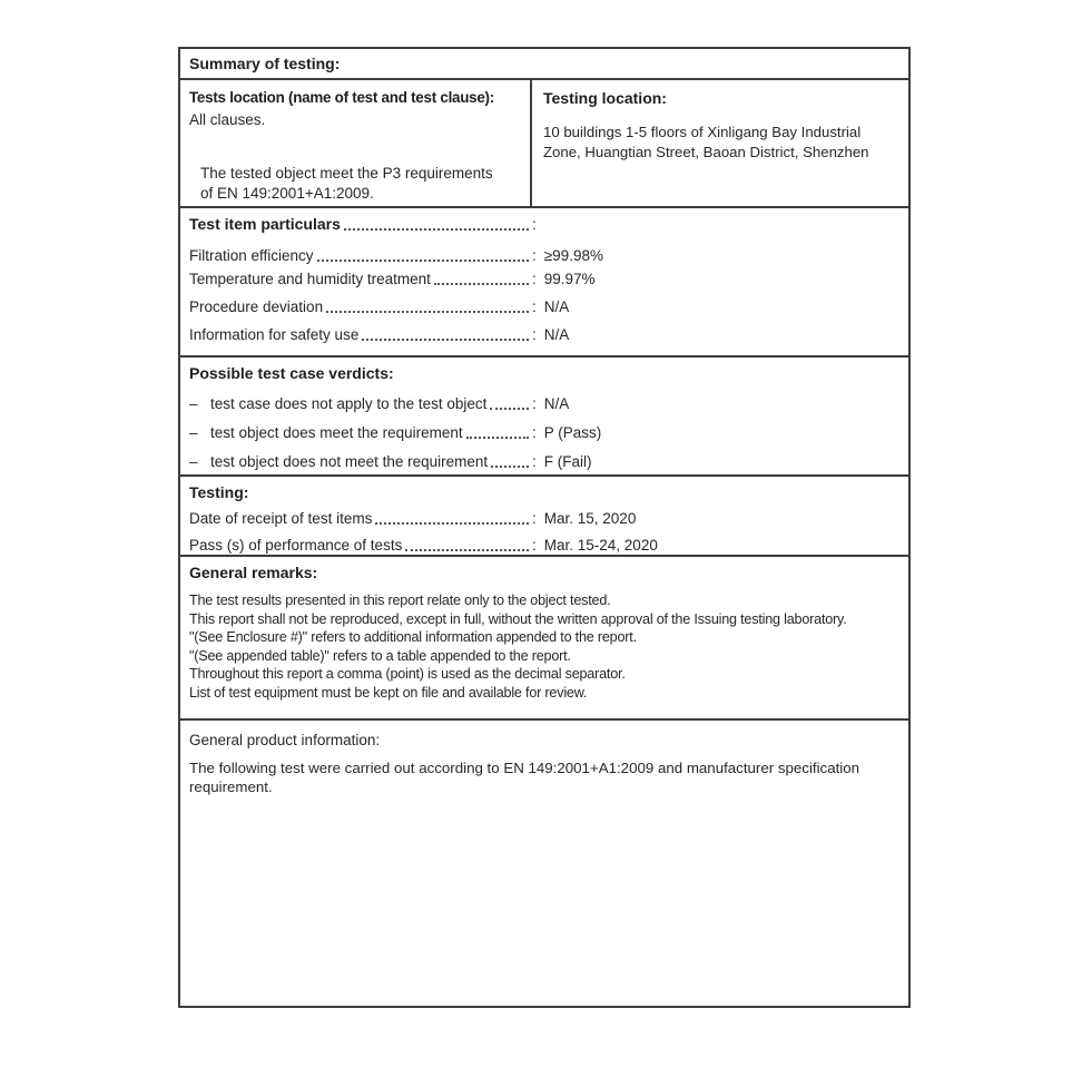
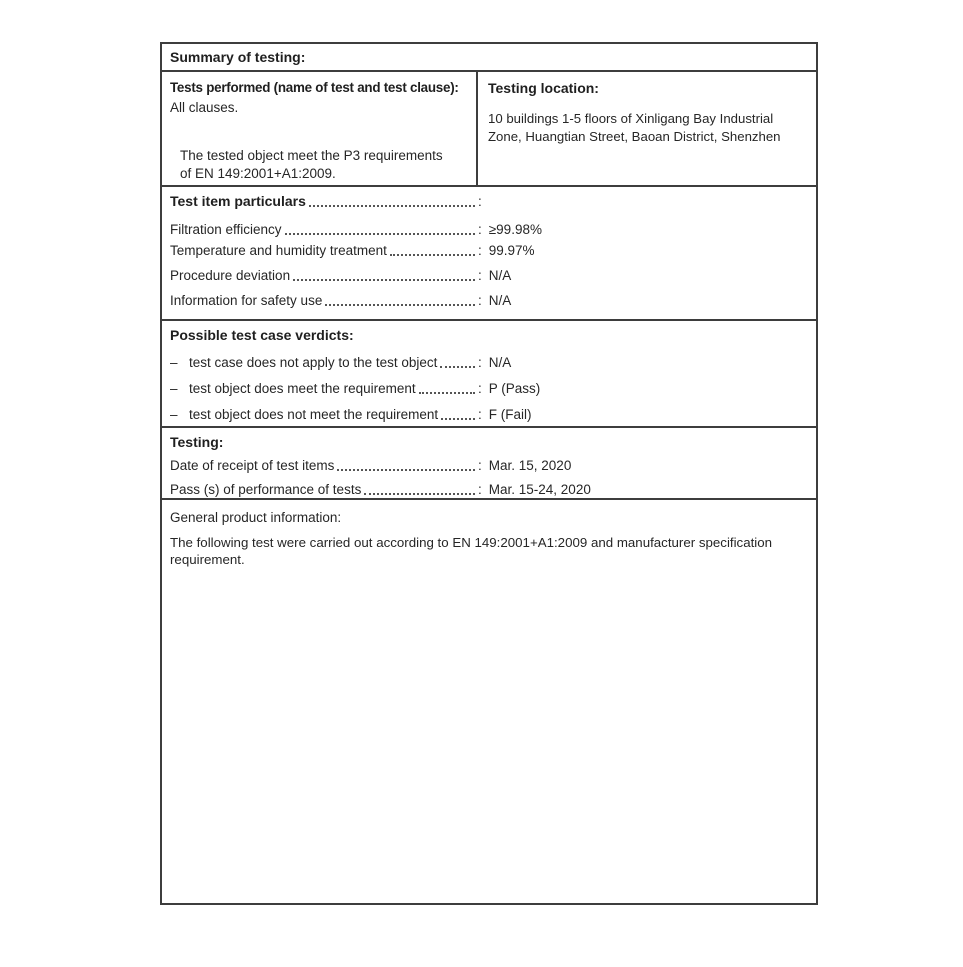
  Summary of testing:
- Tests location (name of test and test clause):
+ Tests performed (name of test and test clause):
  All clauses.
  The tested object meet the P3 requirements
  of EN 149:2001+A1:2009.
  Testing location:
  10 buildings 1-5 floors of Xinligang Bay Industrial Zone, Huangtian Street, Baoan District, Shenzhen
  Test item particulars
  :
  Filtration efficiency
  :
  ≥99.98%
  Temperature and humidity treatment
  :
  99.97%
  Procedure deviation
  :
  N/A
  Information for safety use
  :
  N/A
  Possible test case verdicts:
  –
  test case does not apply to the test object
  :
  N/A
  –
  test object does meet the requirement
  :
  P (Pass)
  –
  test object does not meet the requirement
  :
  F (Fail)
  Testing:
  Date of receipt of test items
  :
  Mar. 15, 2020
  Pass (s) of performance of tests
  :
  Mar. 15-24, 2020
- General remarks:
- The test results presented in this report relate only to the object tested.
- This report shall not be reproduced, except in full, without the written approval of the Issuing testing laboratory.
- "(See Enclosure #)" refers to additional information appended to the report.
- "(See appended table)" refers to a table appended to the report.
- Throughout this report a comma (point) is used as the decimal separator.
- List of test equipment must be kept on file and available for review.
  General product information:
  The following test were carried out according to EN 149:2001+A1:2009 and manufacturer specification requirement.
